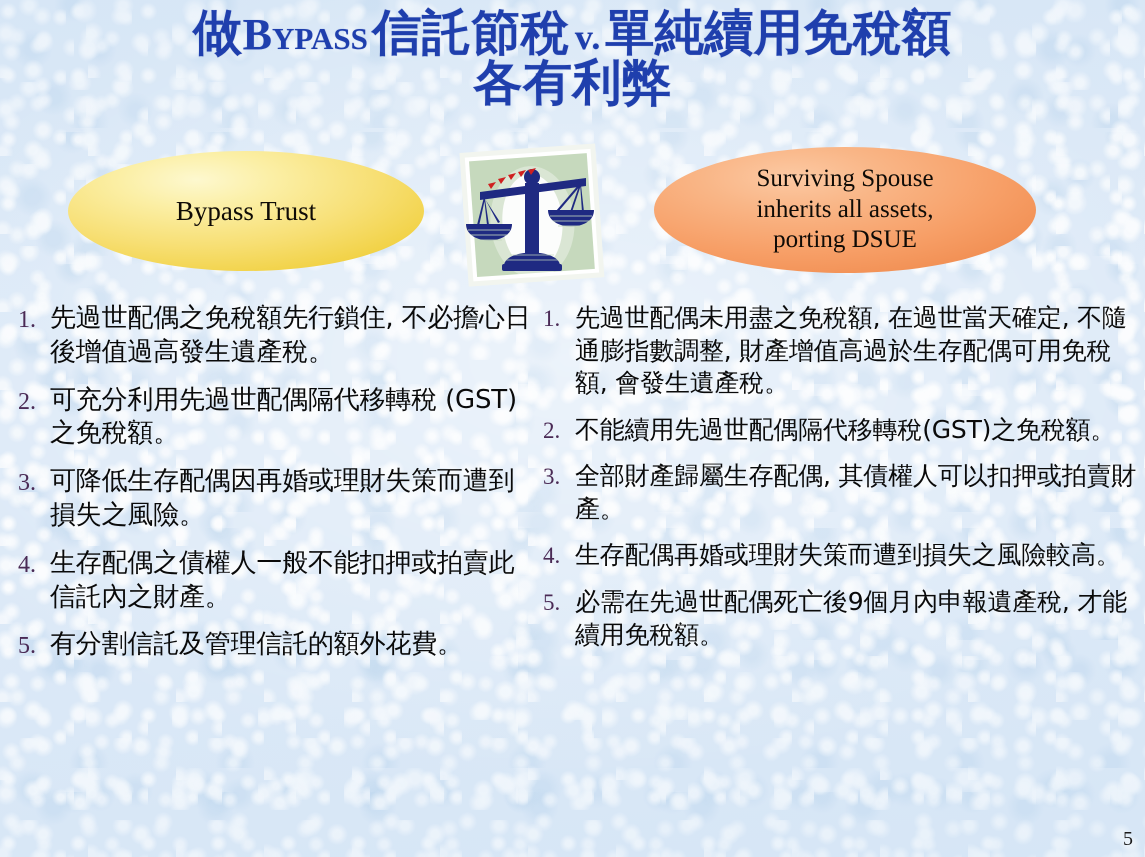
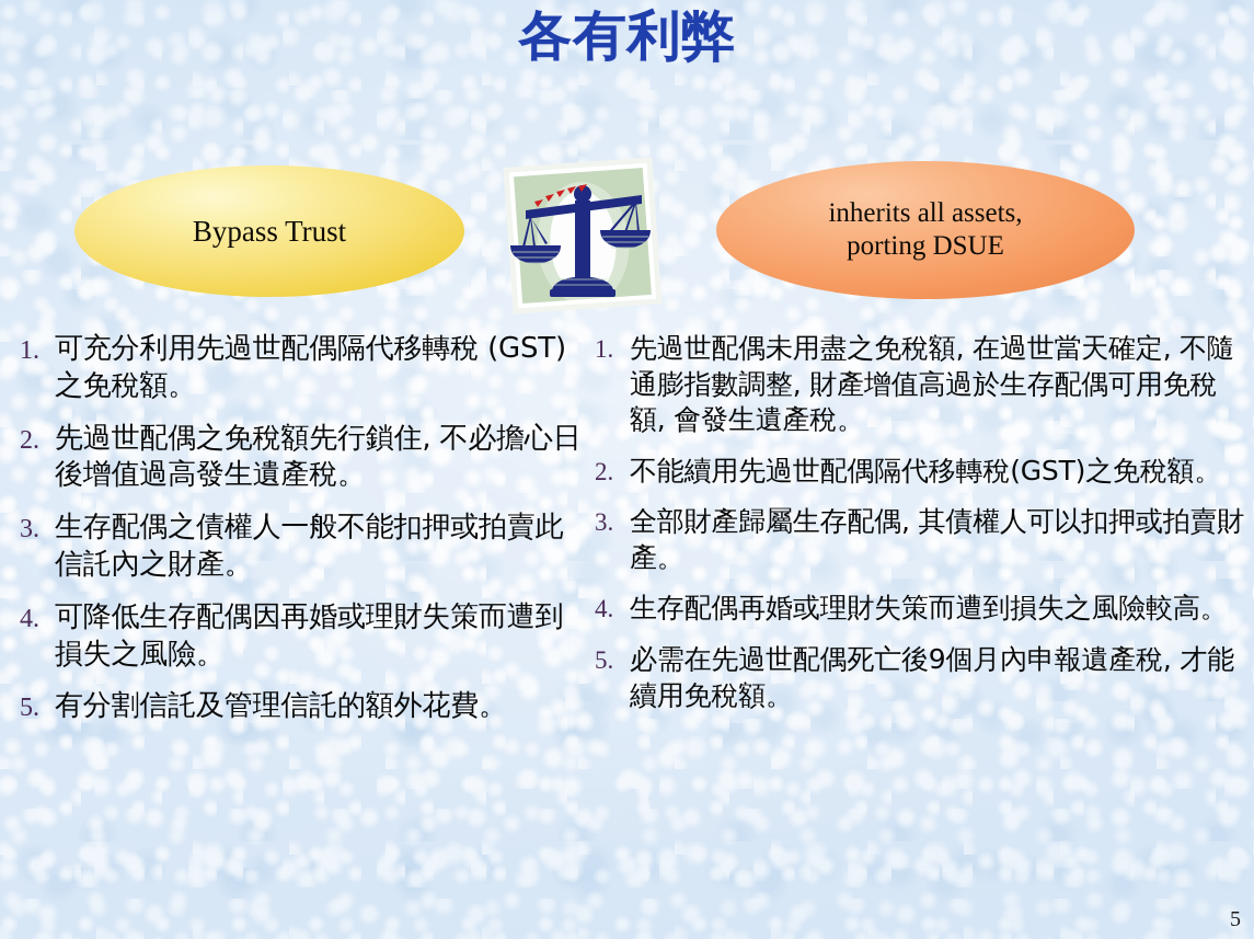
- 做Bypass 信託節稅 v. 單純續用免稅額
  各有利弊
  Bypass Trust
- Surviving Spouse
  inherits all assets,
  porting DSUE
  1.
- 先過世配偶之免稅額先行鎖住, 不必擔心日後增值過高發生遺產稅。
+ 可充分利用先過世配偶隔代移轉稅 (GST)之免稅額。
  2.
- 可充分利用先過世配偶隔代移轉稅 (GST)之免稅額。
+ 先過世配偶之免稅額先行鎖住, 不必擔心日後增值過高發生遺產稅。
  3.
- 可降低生存配偶因再婚或理財失策而遭到損失之風險。
+ 生存配偶之債權人一般不能扣押或拍賣此信託內之財產。
  4.
- 生存配偶之債權人一般不能扣押或拍賣此信託內之財產。
+ 可降低生存配偶因再婚或理財失策而遭到損失之風險。
  5.
  有分割信託及管理信託的額外花費。
  1.
  先過世配偶未用盡之免稅額, 在過世當天確定, 不隨通膨指數調整, 財產增值高過於生存配偶可用免稅額, 會發生遺產稅。
  2.
  不能續用先過世配偶隔代移轉稅(GST)之免稅額。
  3.
  全部財產歸屬生存配偶, 其債權人可以扣押或拍賣財產。
  4.
  生存配偶再婚或理財失策而遭到損失之風險較高。
  5.
  必需在先過世配偶死亡後9個月內申報遺產稅, 才能續用免稅額。
  5
